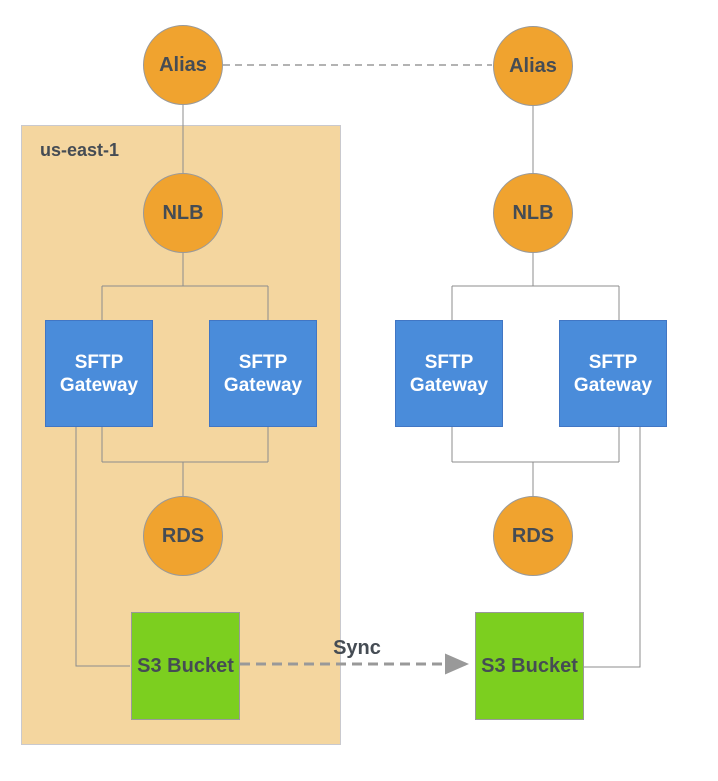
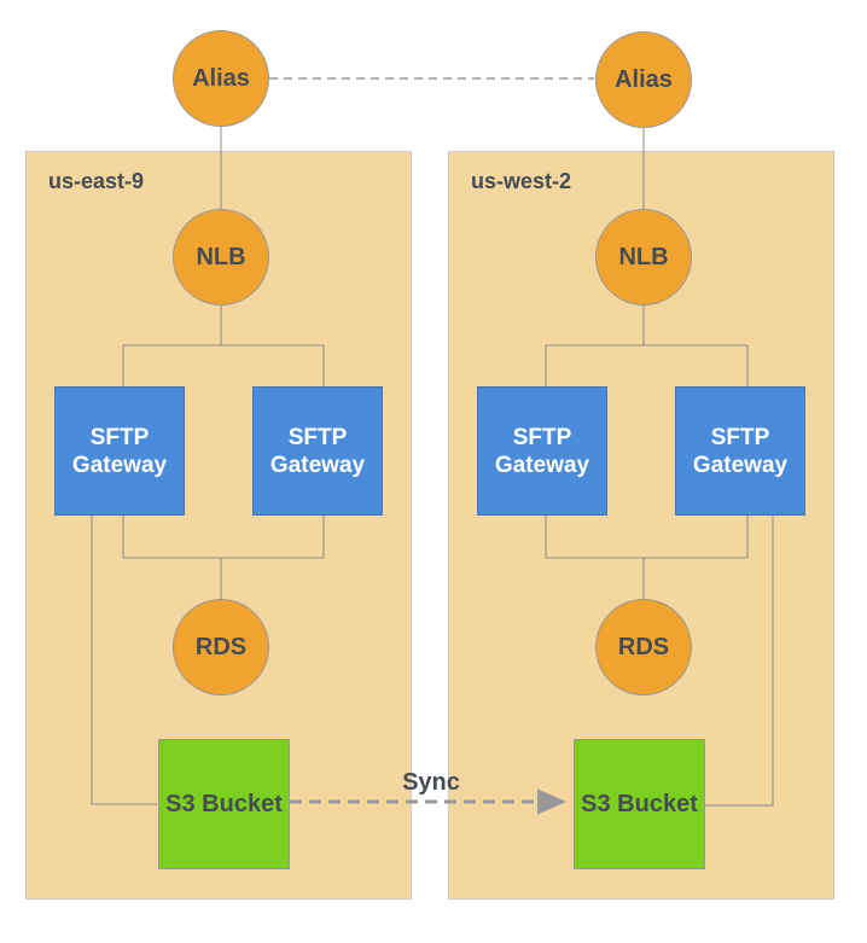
- us-east-1
+ us-east-9
+ us-west-2
  Alias
  NLB
  SFTP
  Gateway
  SFTP
  Gateway
  RDS
  S3 Bucket
  Alias
  NLB
  SFTP
  Gateway
  SFTP
  Gateway
  RDS
  S3 Bucket
  Sync
